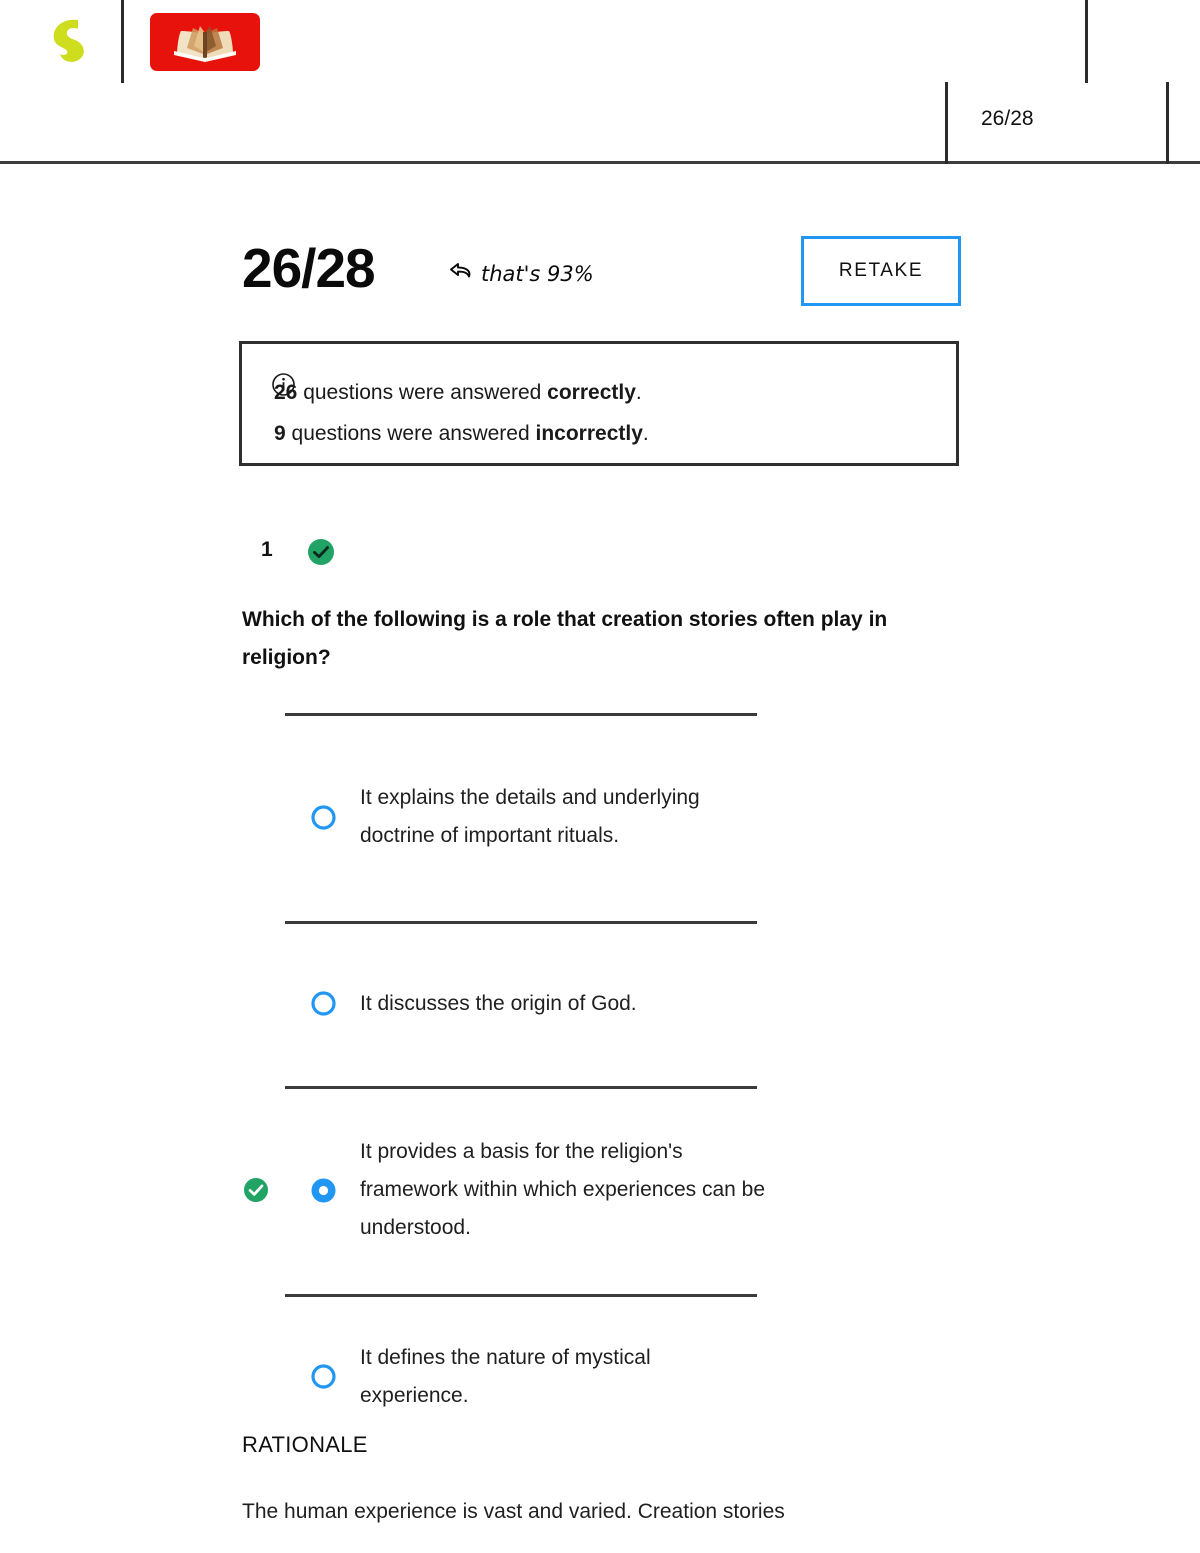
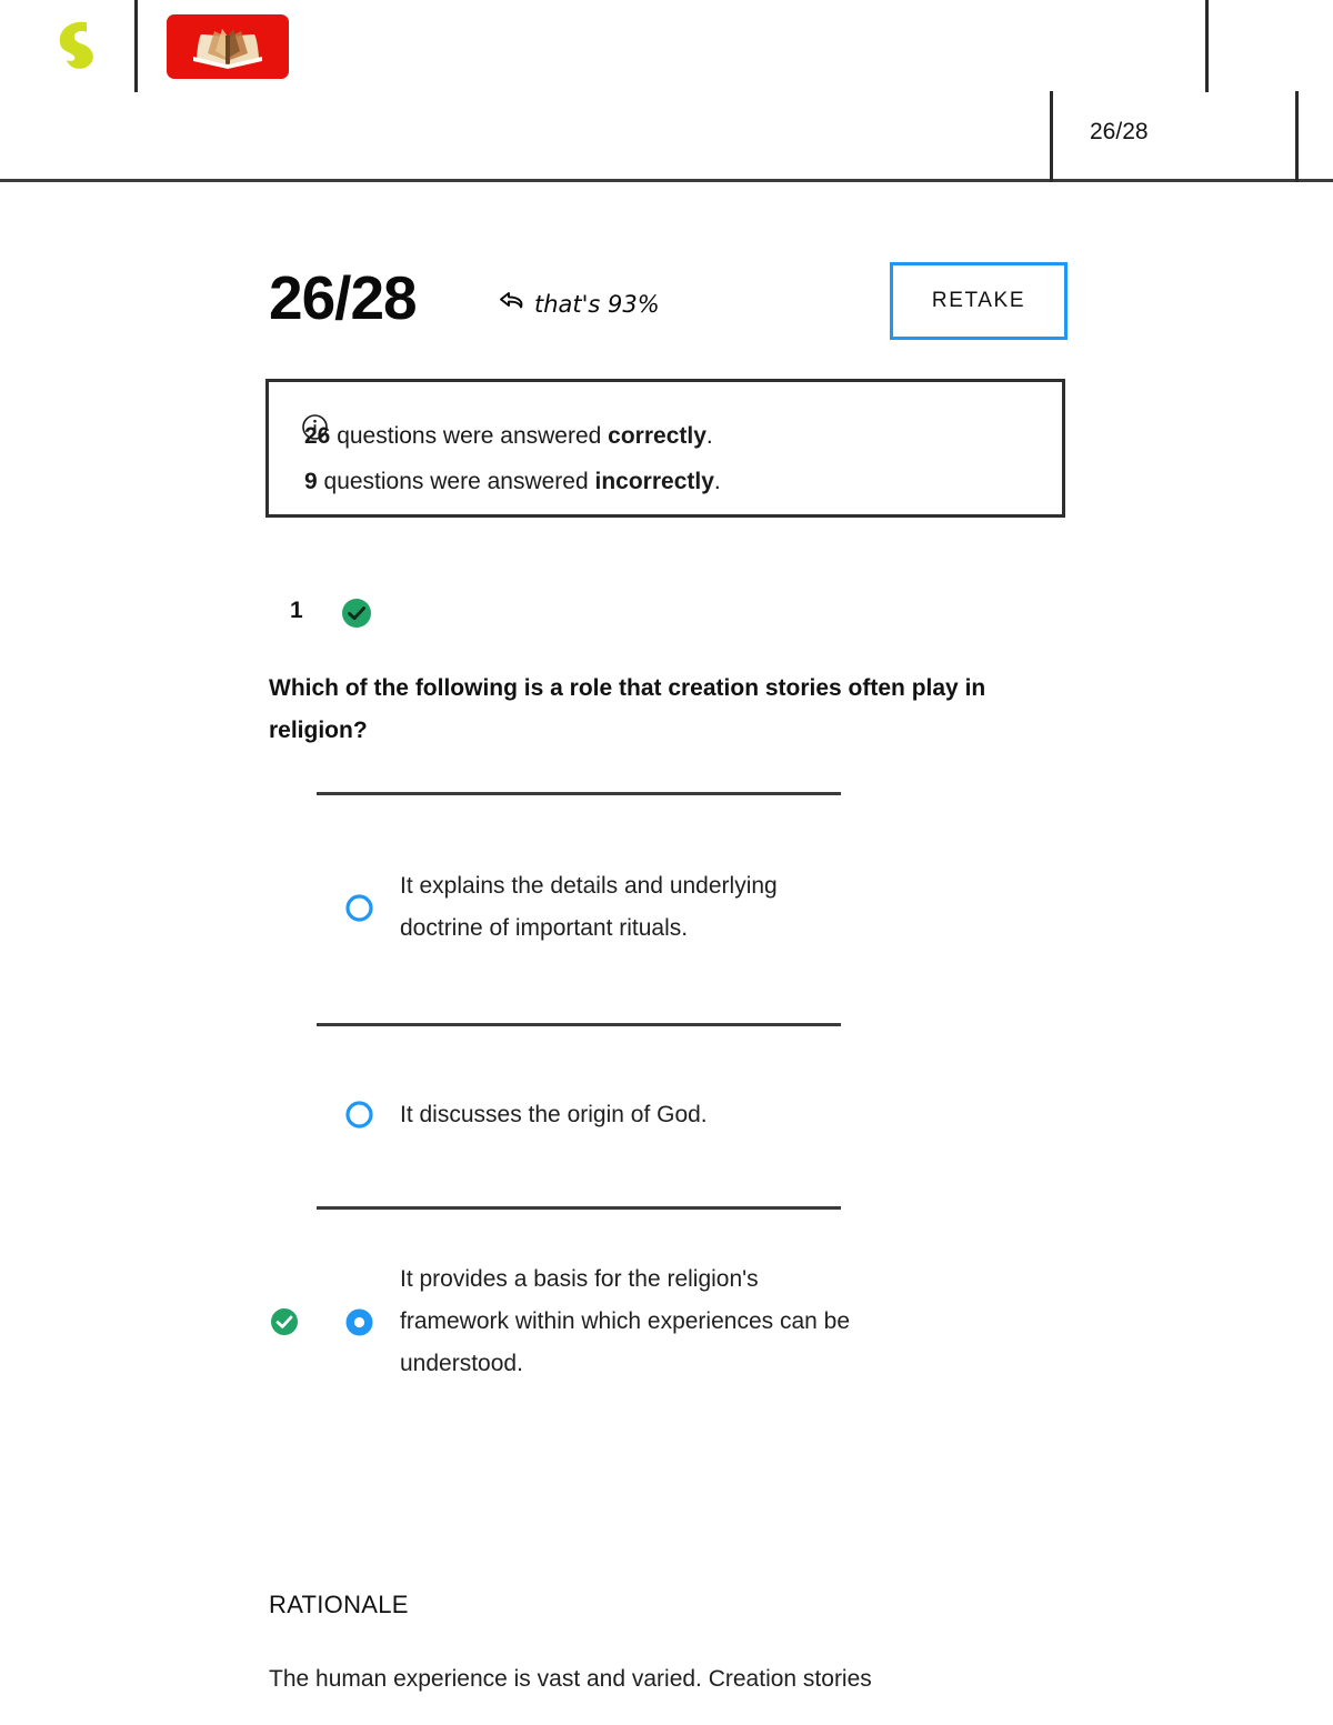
  26/28
  26/28
  that's 93%
  RETAKE
  26 questions were answered correctly.
  9 questions were answered incorrectly.
  1
  Which of the following is a role that creation stories often play in religion?
  It explains the details and underlying doctrine of important rituals.
  It discusses the origin of God.
  It provides a basis for the religion's framework within which experiences can be understood.
- It defines the nature of mystical experience.
  RATIONALE
  The human experience is vast and varied. Creation stories
